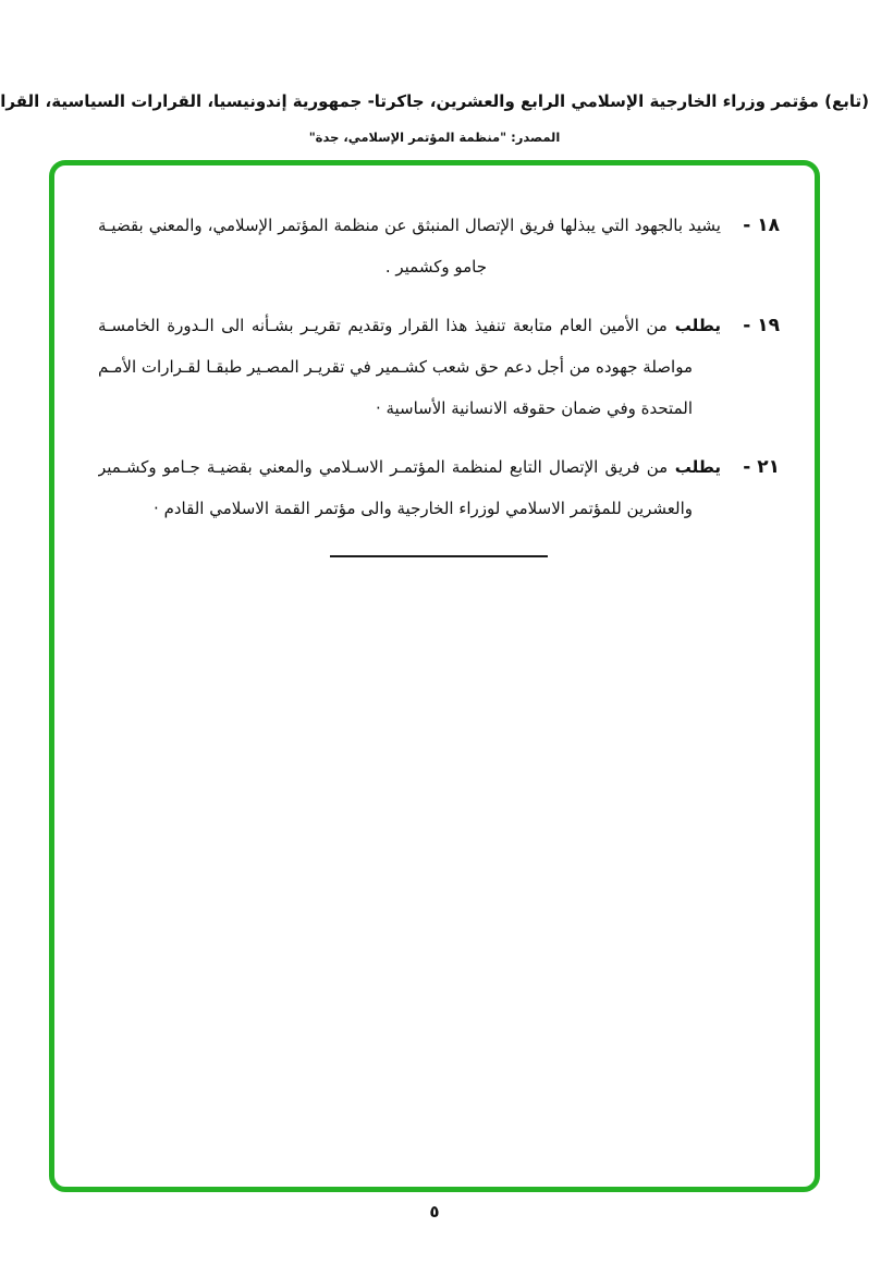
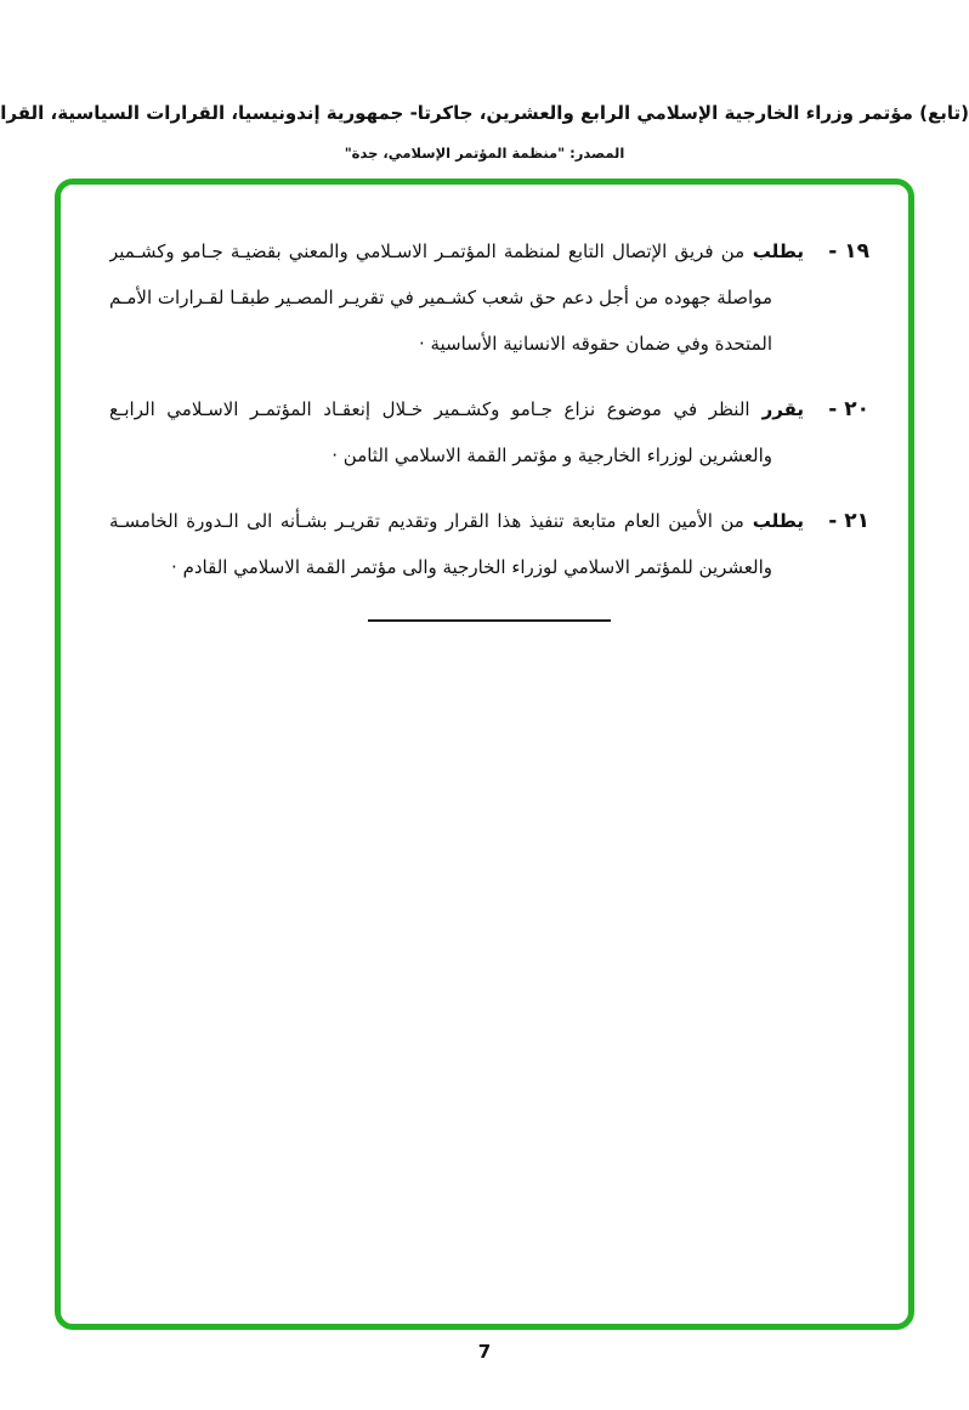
  (تابع) مؤتمر وزراء الخارجية الإسلامي الرابع والعشرين، جاكرتا- جمهورية إندونيسيا، القرارات السياسية، القرا
  المصدر: "منظمة المؤتمر الإسلامي، جدة"
- ١٨ -
- يشيد بالجهود التي يبذلها فريق الإتصال المنبثق عن منظمة المؤتمر الإسلامي، والمعني بقضيـة
- جامو وكشمير .
  ١٩ -
- يطلب من الأمين العام متابعة تنفيذ هذا القرار وتقديم تقريـر بشـأنه الى الـدورة الخامسـة
+ يطلب من فريق الإتصال التابع لمنظمة المؤتمـر الاسـلامي والمعني بقضيـة جـامو وكشـمير
  مواصلة جهوده من أجل دعم حق شعب كشـمير في تقريـر المصـير طبقـا لقـرارات الأمـم
  المتحدة وفي ضمان حقوقه الانسانية الأساسية ·
+ ٢٠ -
+ يقرر النظر في موضوع نزاع جـامو وكشـمير خـلال إنعقـاد المؤتمـر الاسـلامي الرابـع
+ والعشرين لوزراء الخارجية و مؤتمر القمة الاسلامي الثامن ·
  ٢١ -
- يطلب من فريق الإتصال التابع لمنظمة المؤتمـر الاسـلامي والمعني بقضيـة جـامو وكشـمير
+ يطلب من الأمين العام متابعة تنفيذ هذا القرار وتقديم تقريـر بشـأنه الى الـدورة الخامسـة
  والعشرين للمؤتمر الاسلامي لوزراء الخارجية والى مؤتمر القمة الاسلامي القادم ·
- ٥
+ 7
